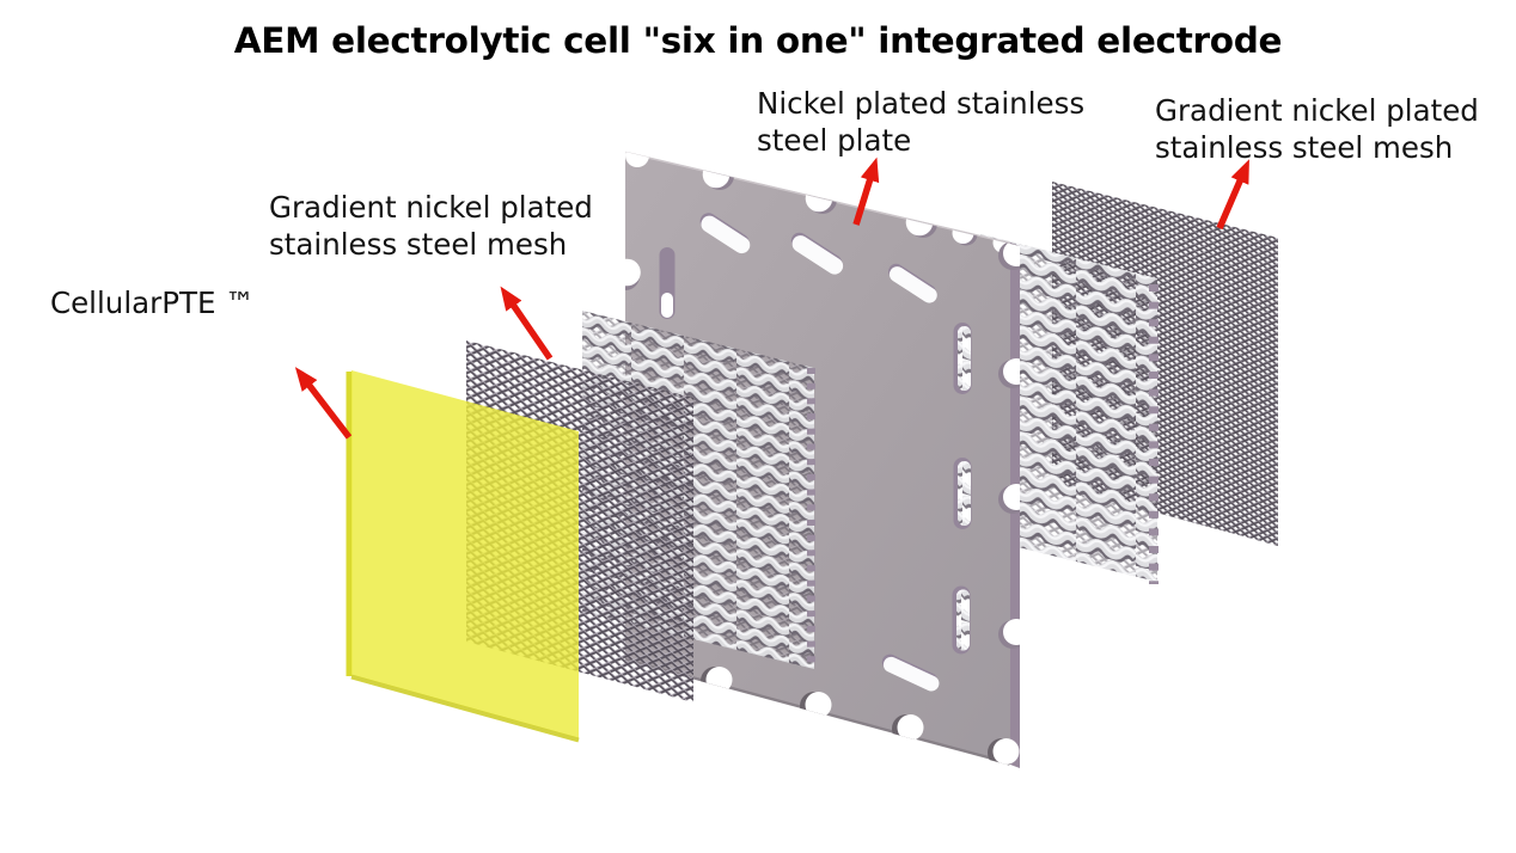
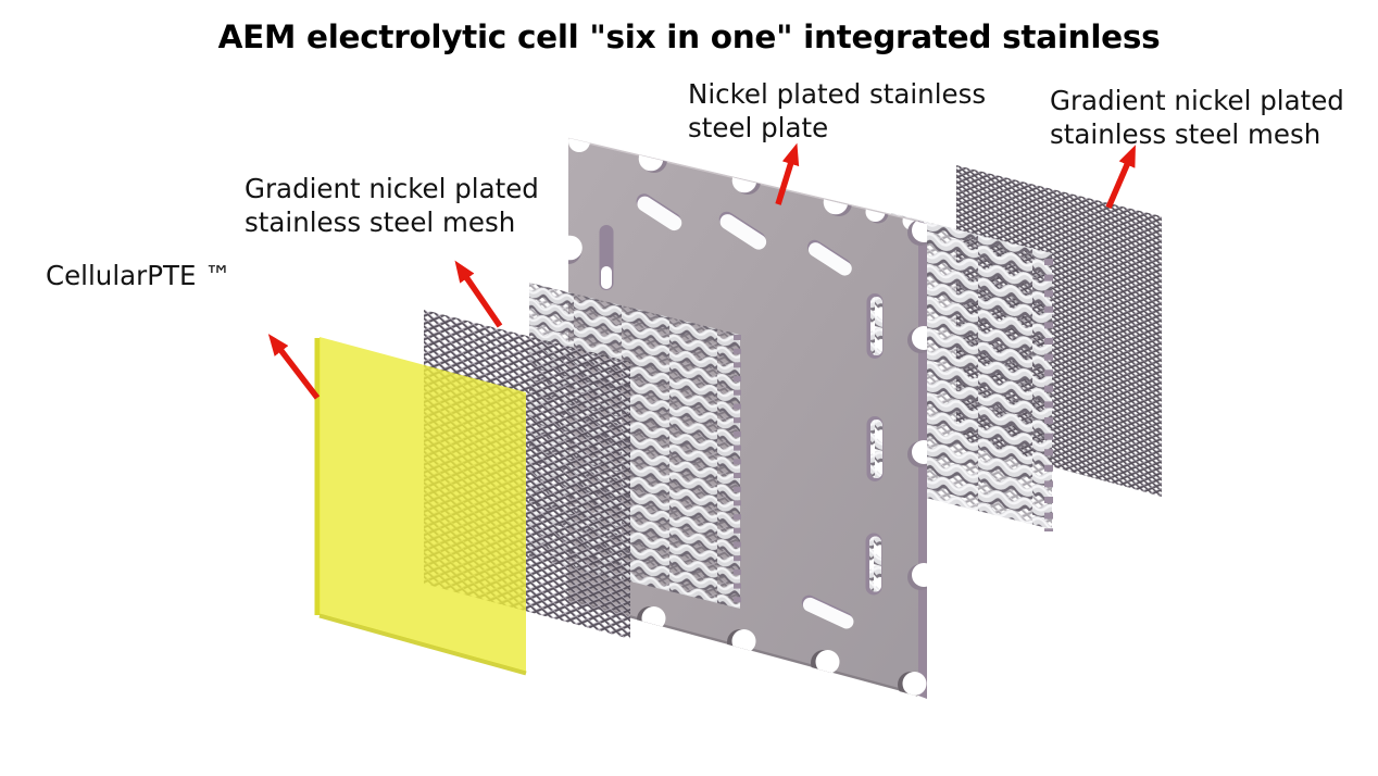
- AEM electrolytic cell "six in one" integrated electrode
+ AEM electrolytic cell "six in one" integrated stainless
  Nickel plated stainless
  steel plate
  Gradient nickel plated
  stainless steel mesh
  Gradient nickel plated
  stainless steel mesh
  CellularPTE ™
